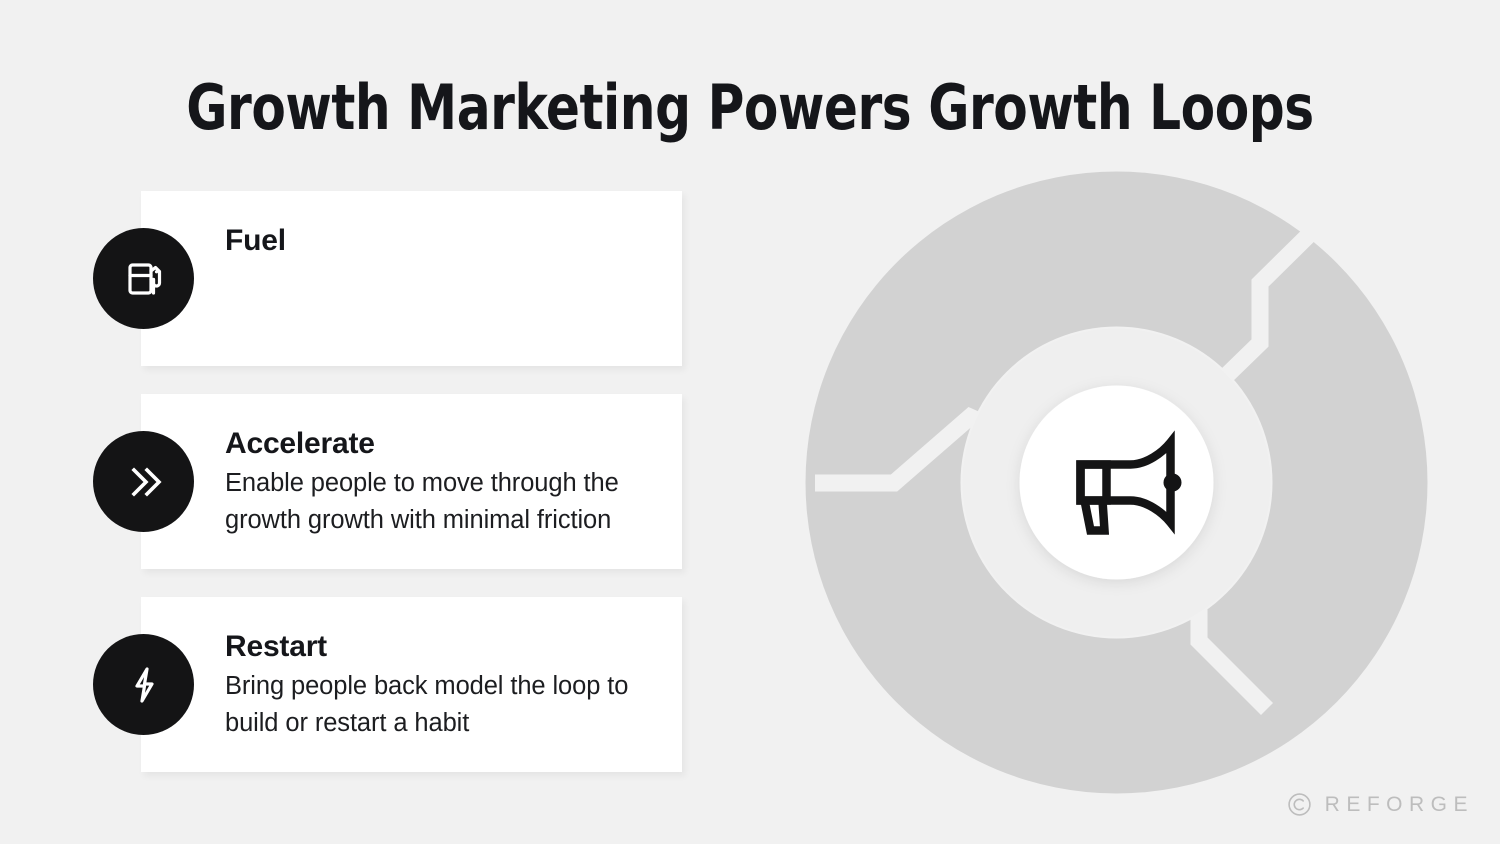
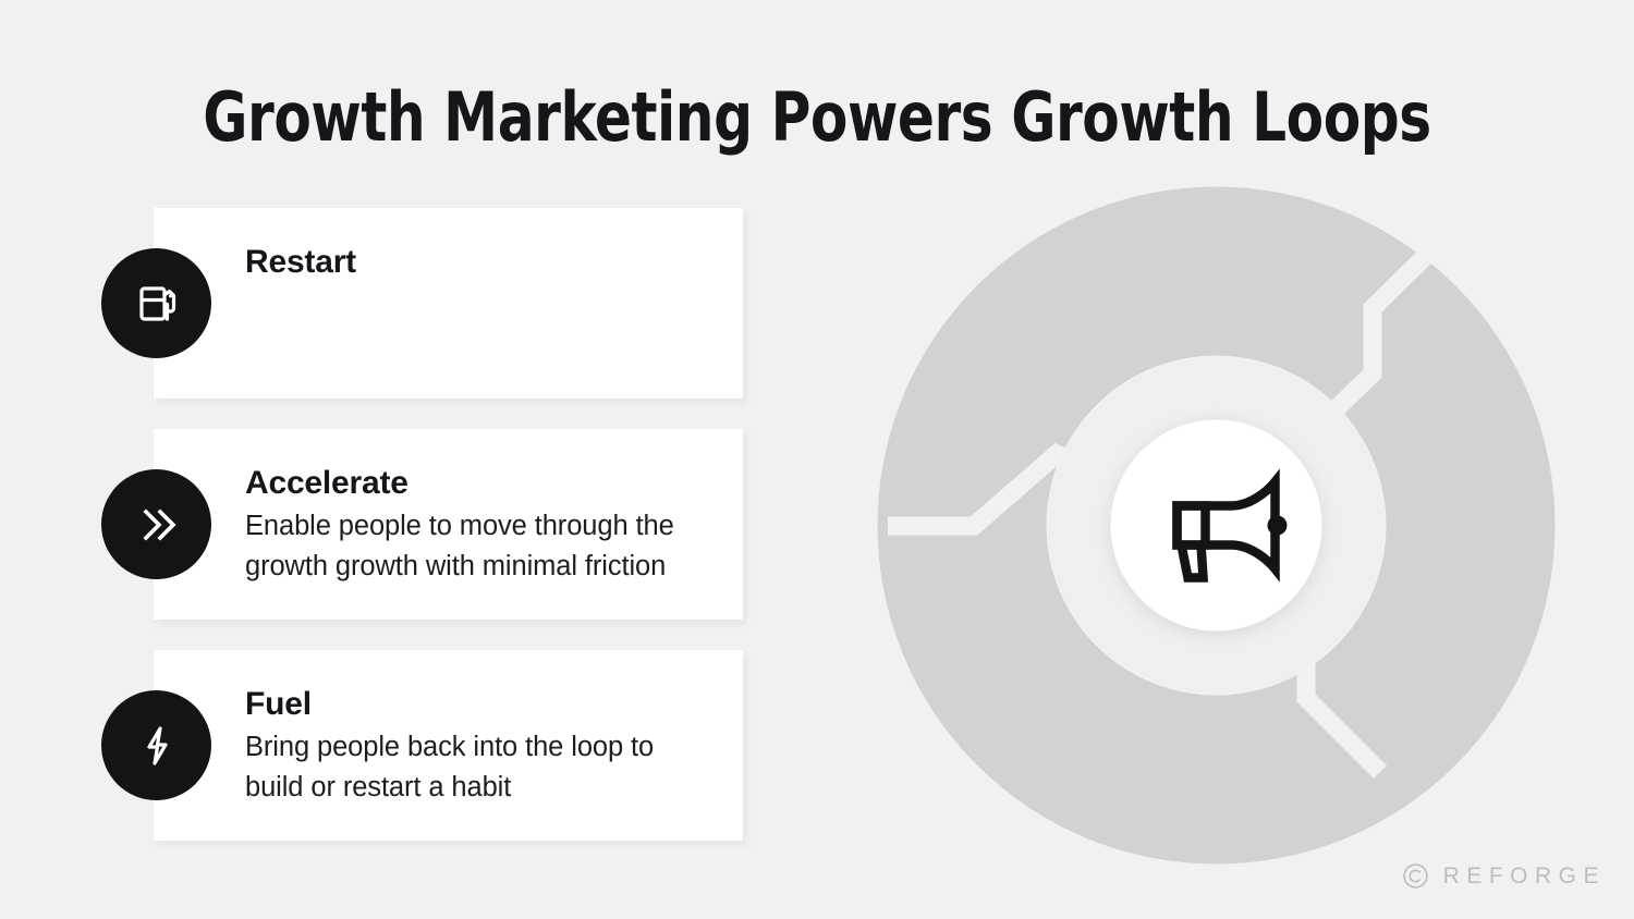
  Growth Marketing Powers Growth Loops
- Fuel
+ Restart
  Accelerate
  Enable people to move through the growth growth with minimal friction
- Restart
+ Fuel
- Bring people back model the loop to build or restart a habit
+ Bring people back into the loop to build or restart a habit
  REFORGE
